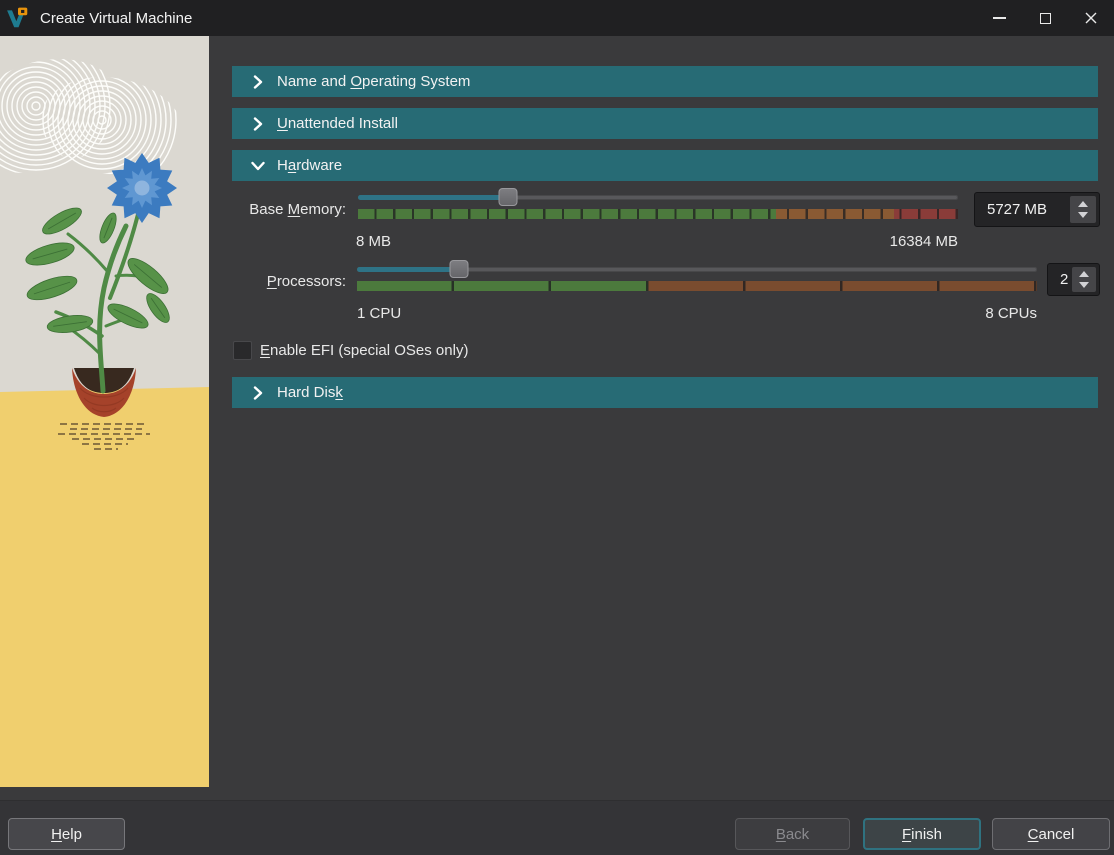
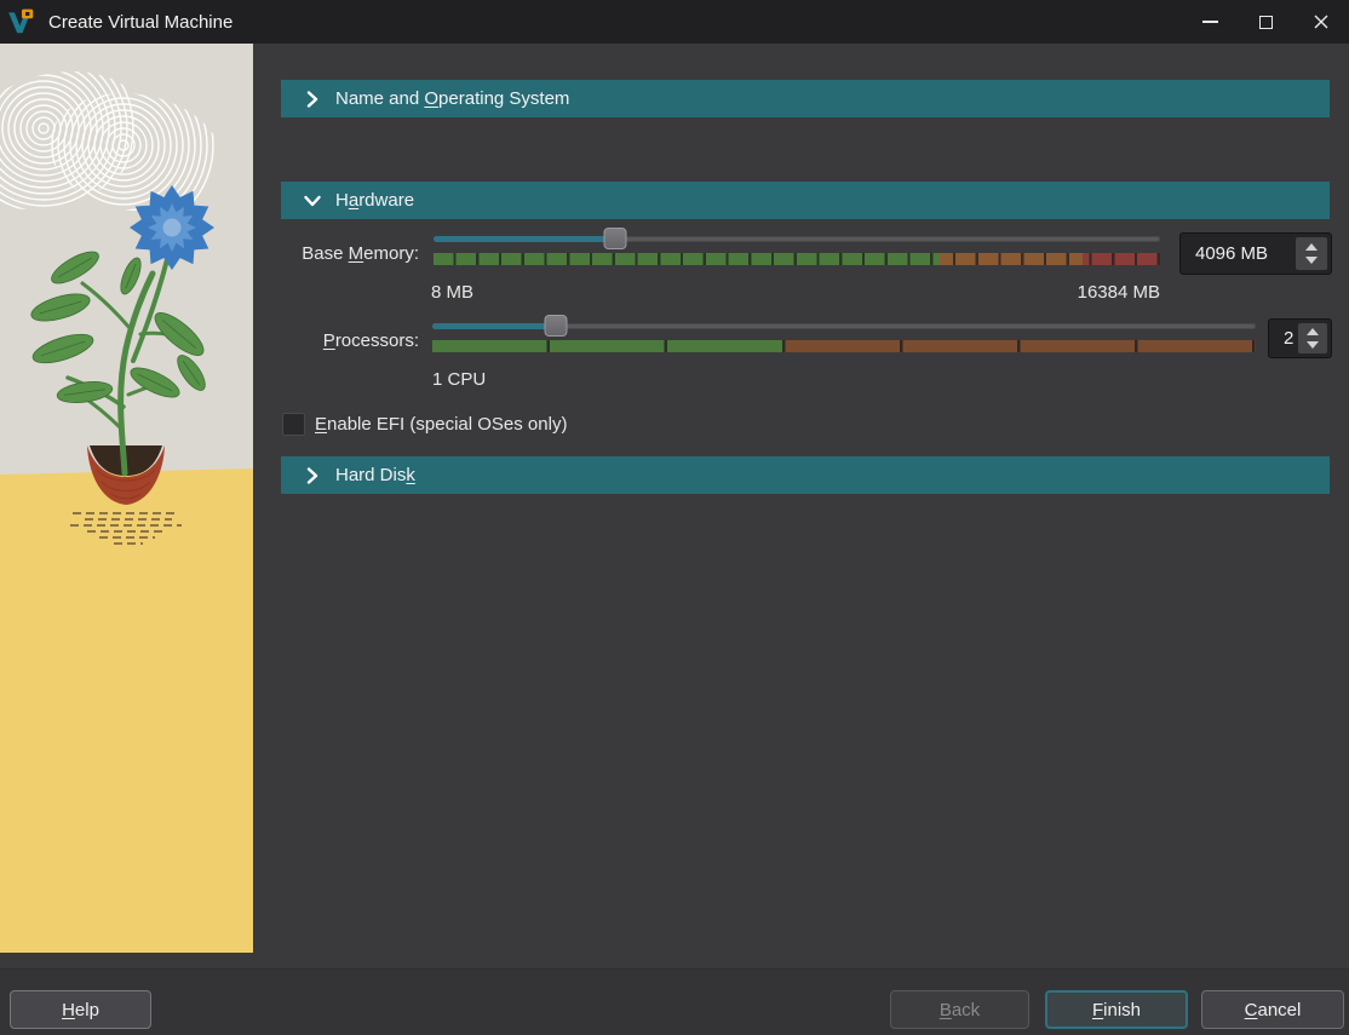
  Create Virtual Machine
  Name and Operating System
- Unattended Install
  Hardware
  Base Memory:
  8 MB
  16384 MB
- 5727 MB
+ 4096 MB
  Processors:
  1 CPU
- 8 CPUs
  2
  Enable EFI (special OSes only)
  Hard Disk
  Help
  Back
  Finish
  Cancel
